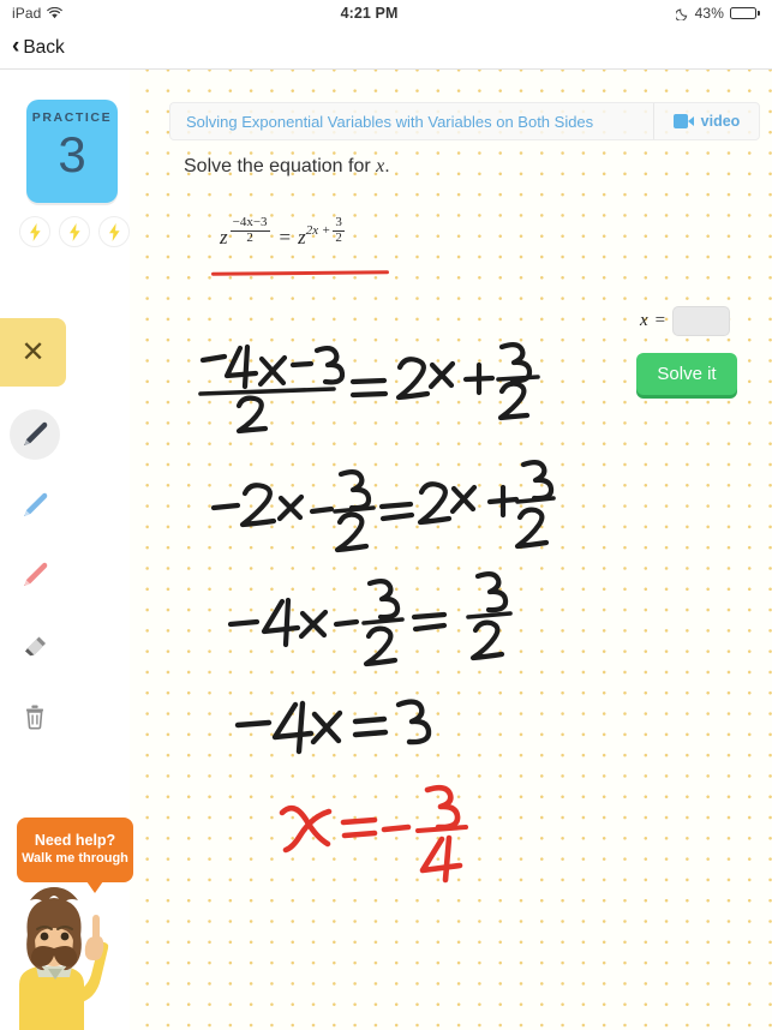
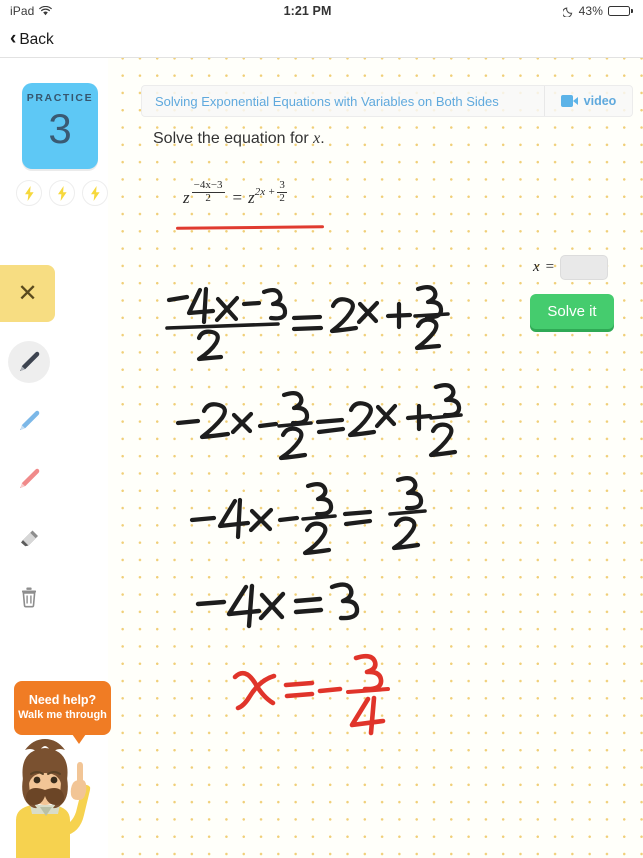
  iPad
- 4:21 PM
+ 1:21 PM
  43%
  ‹
  Back
  PRACTICE
  3
  ✕
  Need help?
  Walk me through
- Solving Exponential Variables with Variables on Both Sides
+ Solving Exponential Equations with Variables on Both Sides
  video
  Solve the equation for x.
  z
  −4x−3
  2
  =
  z
  2x +
  3
  2
  x
  =
  Solve it
